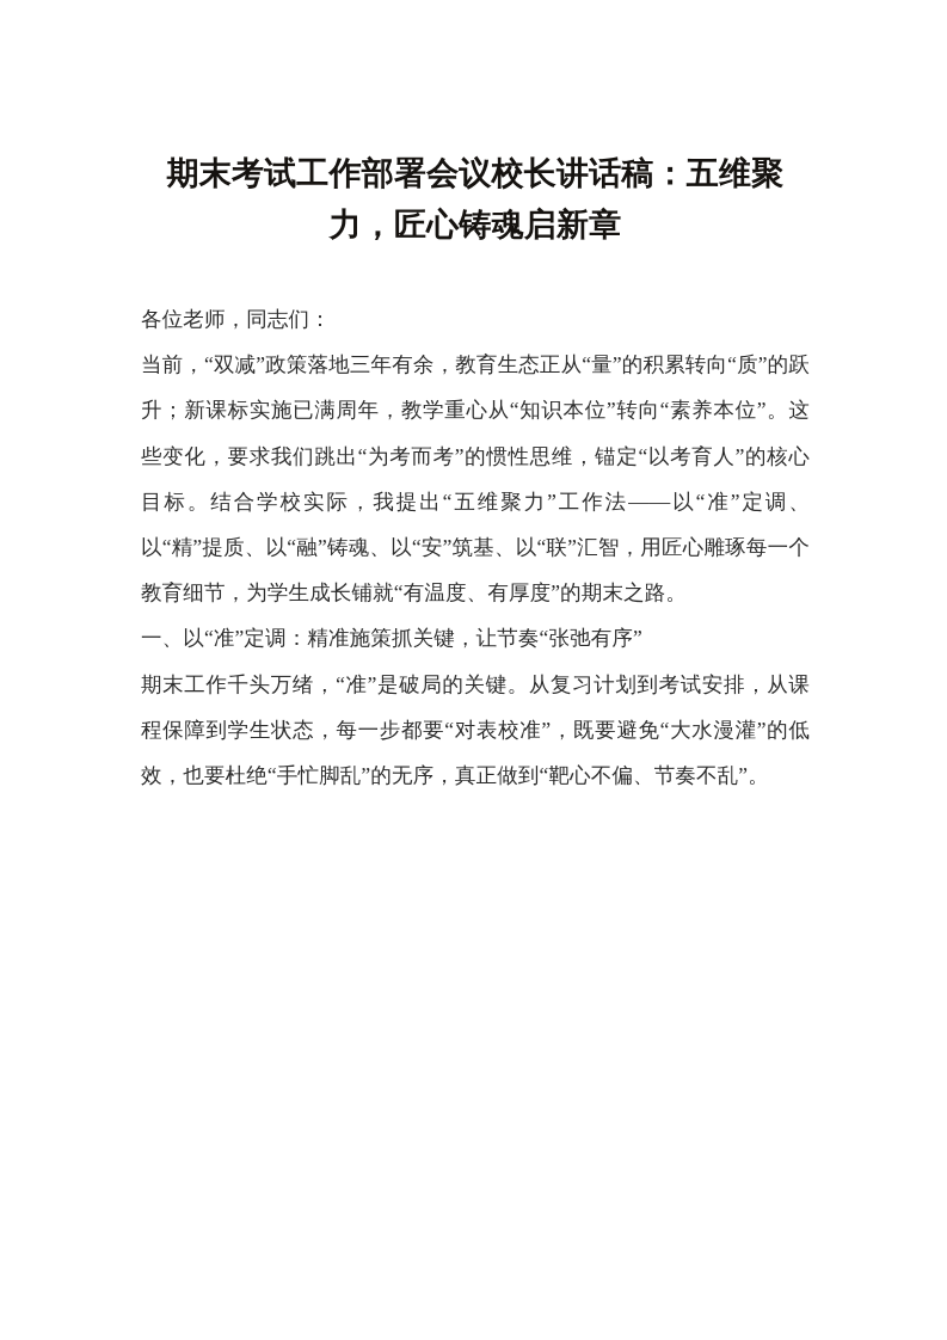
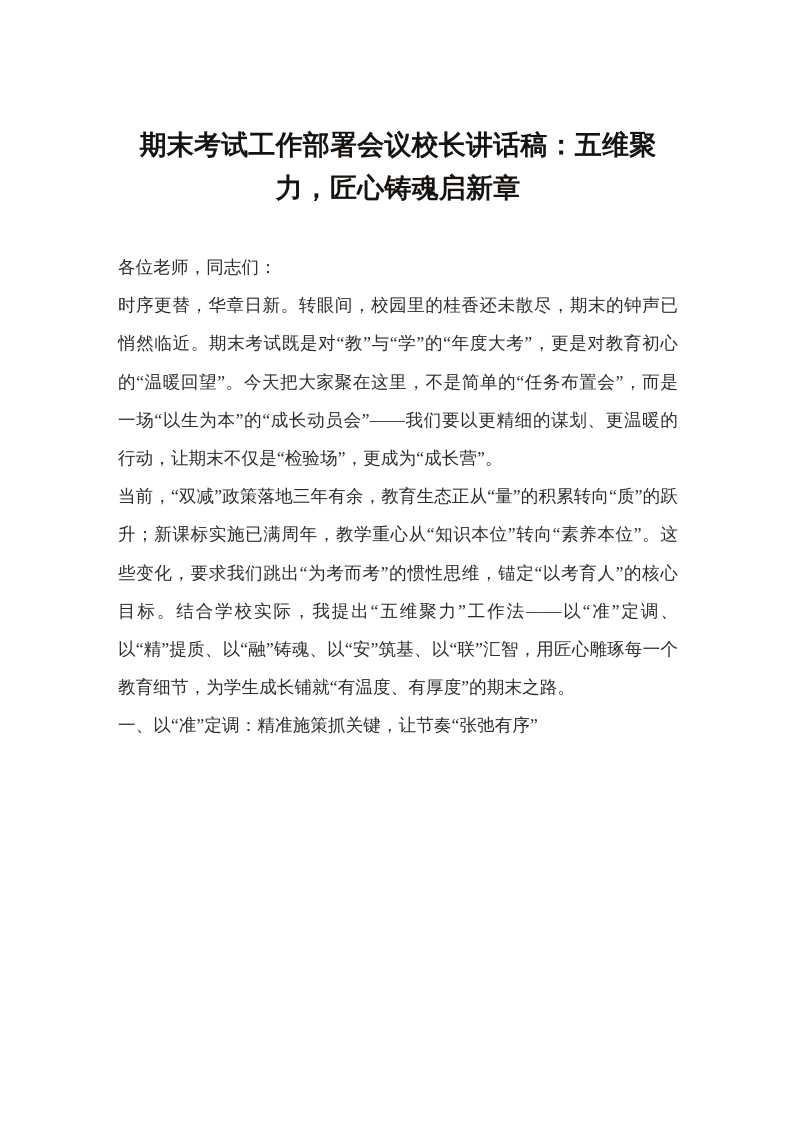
  期末考试工作部署会议校长讲话稿：五维聚力，匠心铸魂启新章
  各位老师，同志们：
+ 时序更替，华章日新。转眼间，校园里的桂香还未散尽，期末的钟声已悄然临近。期末考试既是对“教”与“学”的“年度大考”，更是对教育初心的“温暖回望”。今天把大家聚在这里，不是简单的“任务布置会”，而是一场“以生为本”的“成长动员会”——我们要以更精细的谋划、更温暖的行动，让期末不仅是“检验场”，更成为“成长营”。
  当前，“双减”政策落地三年有余，教育生态正从“量”的积累转向“质”的跃升；新课标实施已满周年，教学重心从“知识本位”转向“素养本位”。这些变化，要求我们跳出“为考而考”的惯性思维，锚定“以考育人”的核心目标。结合学校实际，我提出“五维聚力”工作法——以“准”定调、以“精”提质、以“融”铸魂、以“安”筑基、以“联”汇智，用匠心雕琢每一个教育细节，为学生成长铺就“有温度、有厚度”的期末之路。
  一、以“准”定调：精准施策抓关键，让节奏“张弛有序”
- 期末工作千头万绪，“准”是破局的关键。从复习计划到考试安排，从课程保障到学生状态，每一步都要“对表校准”，既要避免“大水漫灌”的低效，也要杜绝“手忙脚乱”的无序，真正做到“靶心不偏、节奏不乱”。
